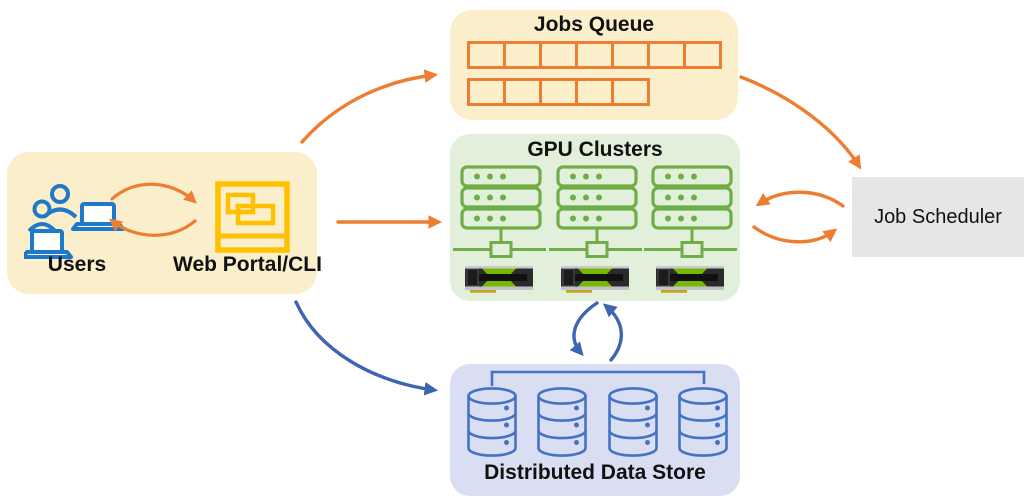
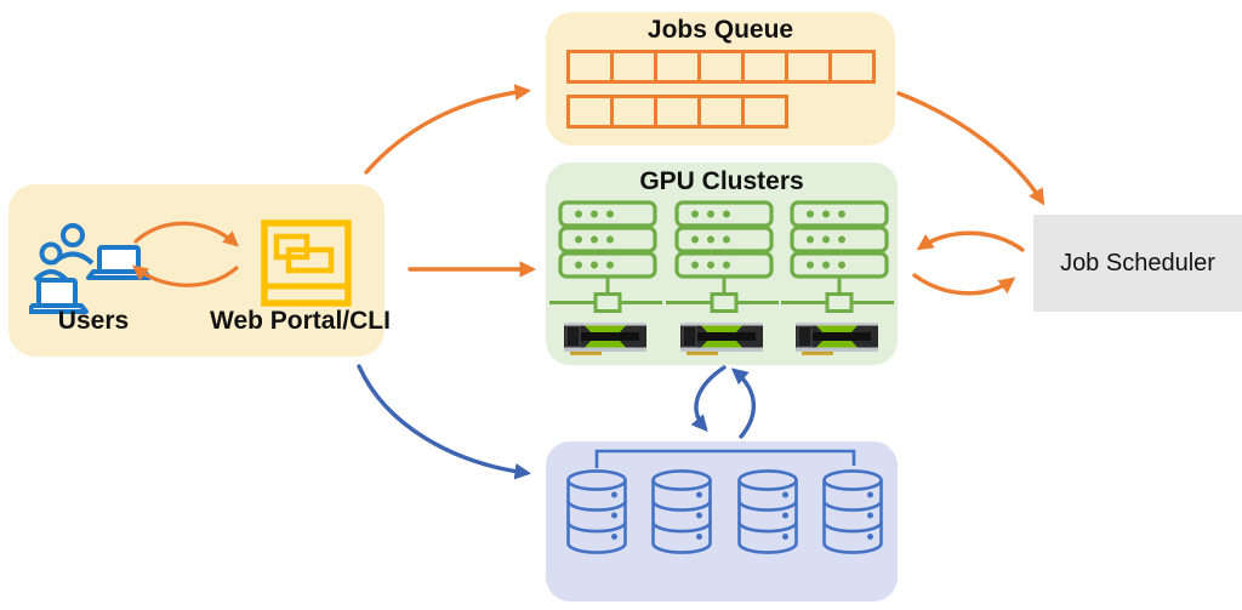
  Users
  Web Portal/CLI
  Jobs Queue
  GPU Clusters
  Job Scheduler
- Distributed Data Store
